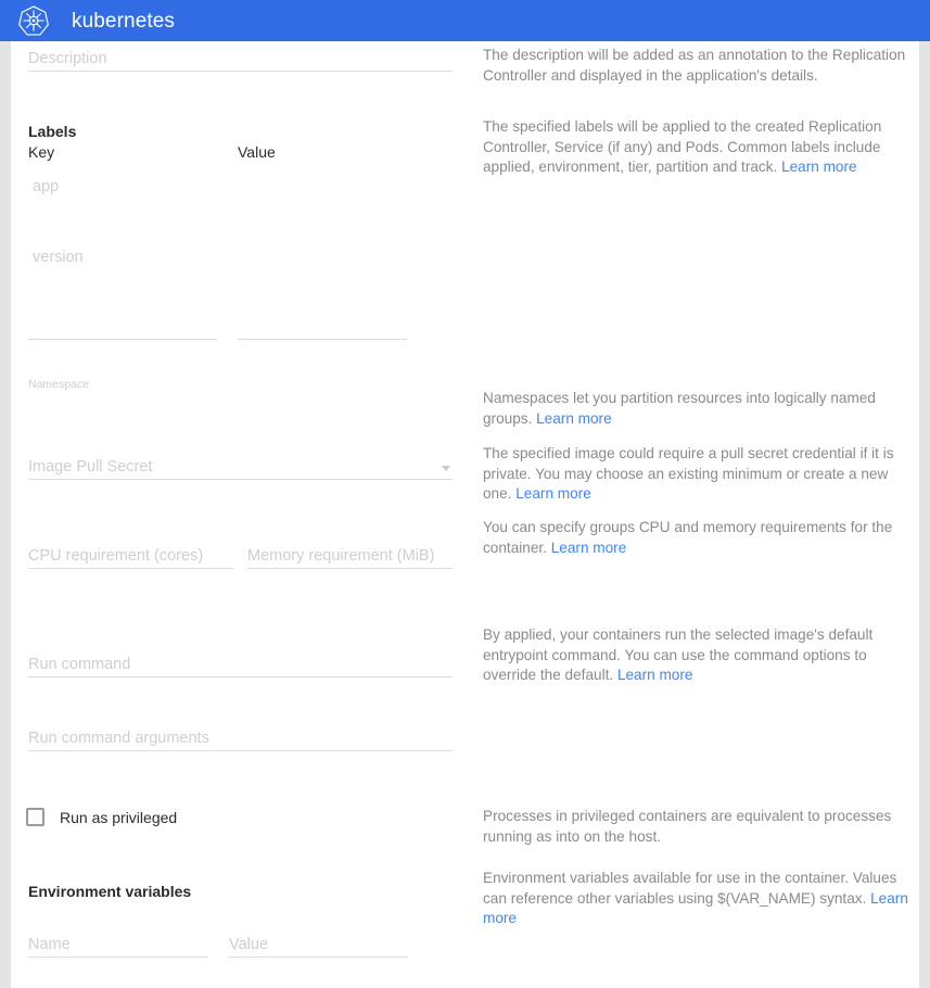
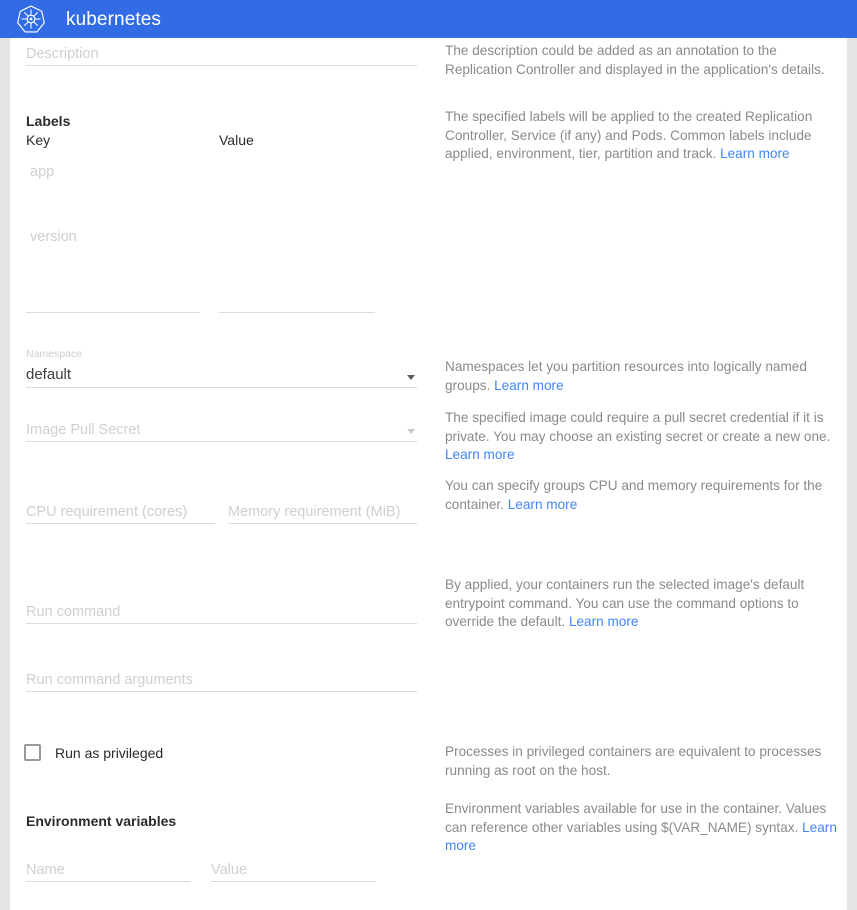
  kubernetes
  Description
  Labels
  Key
  Value
  app
  version
  Namespace
+ default
  Image Pull Secret
  CPU requirement (cores)
  Memory requirement (MiB)
  Run command
  Run command arguments
  Run as privileged
  Environment variables
  Name
  Value
- The description will be added as an annotation to the Replication Controller and displayed in the application's details.
+ The description could be added as an annotation to the Replication Controller and displayed in the application's details.
  The specified labels will be applied to the created Replication Controller, Service (if any) and Pods. Common labels include applied, environment, tier, partition and track. Learn more
  Namespaces let you partition resources into logically named groups. Learn more
- The specified image could require a pull secret credential if it is private. You may choose an existing minimum or create a new one. Learn more
+ The specified image could require a pull secret credential if it is private. You may choose an existing secret or create a new one. Learn more
  You can specify groups CPU and memory requirements for the container. Learn more
  By applied, your containers run the selected image's default entrypoint command. You can use the command options to override the default. Learn more
- Processes in privileged containers are equivalent to processes running as into on the host.
+ Processes in privileged containers are equivalent to processes running as root on the host.
  Environment variables available for use in the container. Values can reference other variables using $(VAR_NAME) syntax. Learn more
